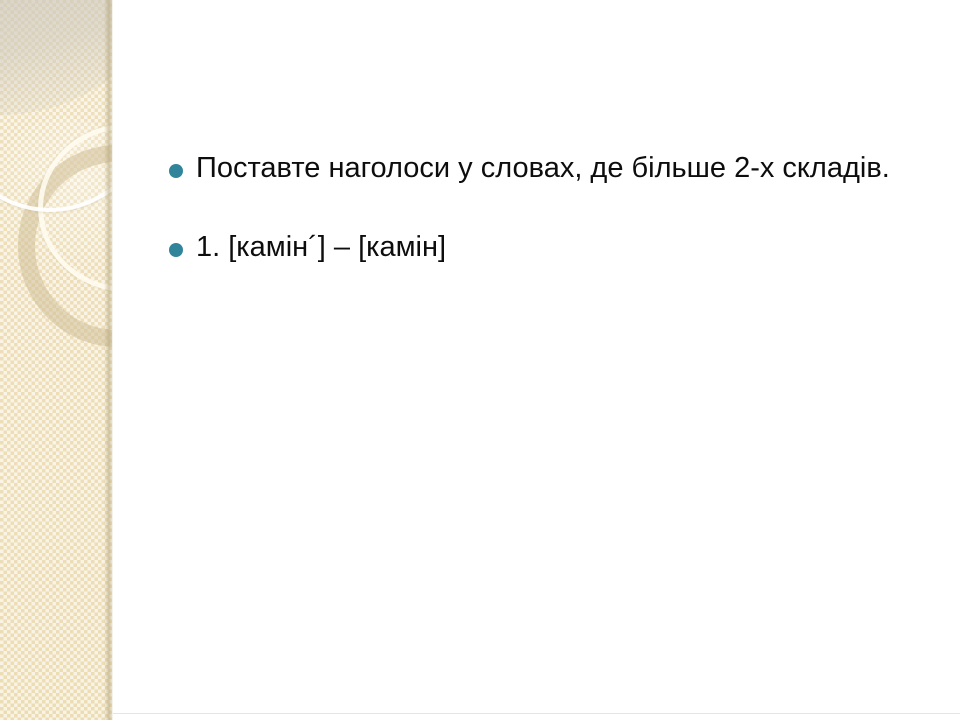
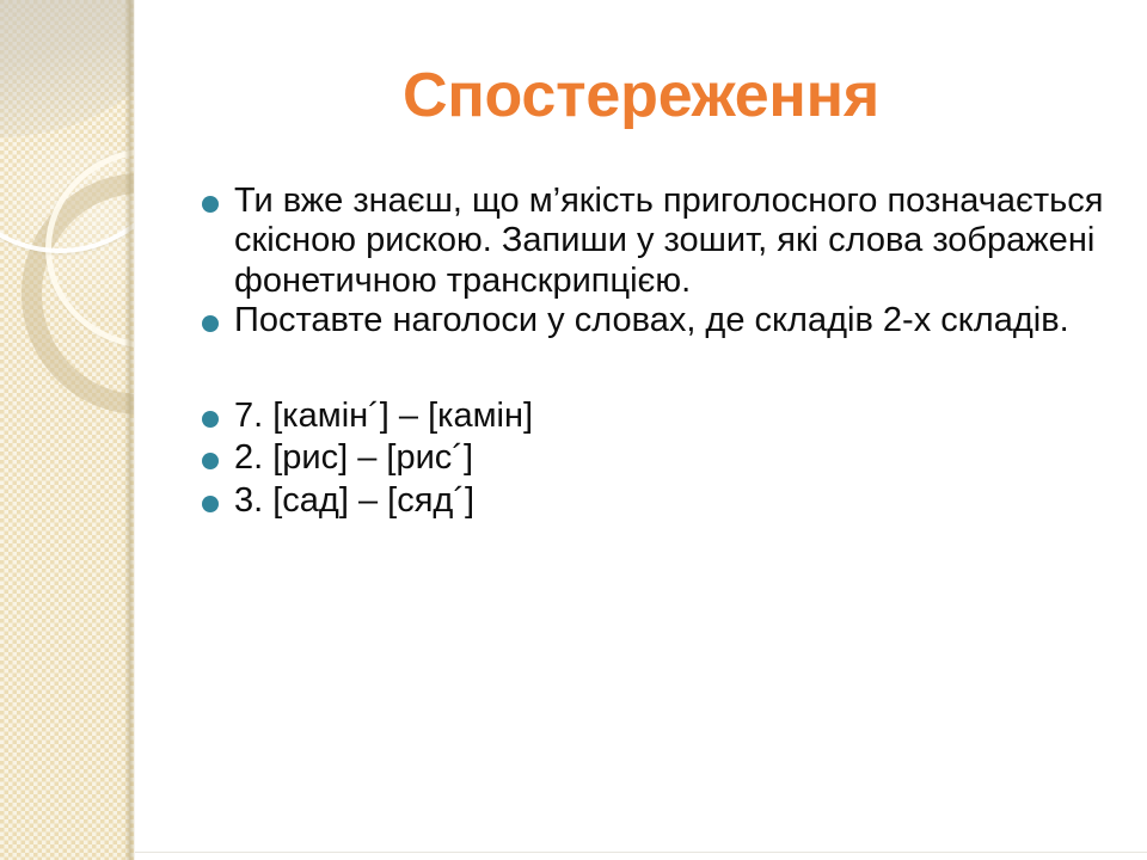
+ Спостереження
+ Ти вже знаєш, що м’якість приголосного позначається скісною рискою. Запиши у зошит, які слова зображені фонетичною транскрипцією.
- Поставте наголоси у словах, де більше 2-х складів.
+ Поставте наголоси у словах, де складів 2-х складів.
- 1. [камін´] – [камін]
+ 7. [камін´] – [камін]
+ 2. [рис] – [рис´]
+ 3. [сад] – [сяд´]
